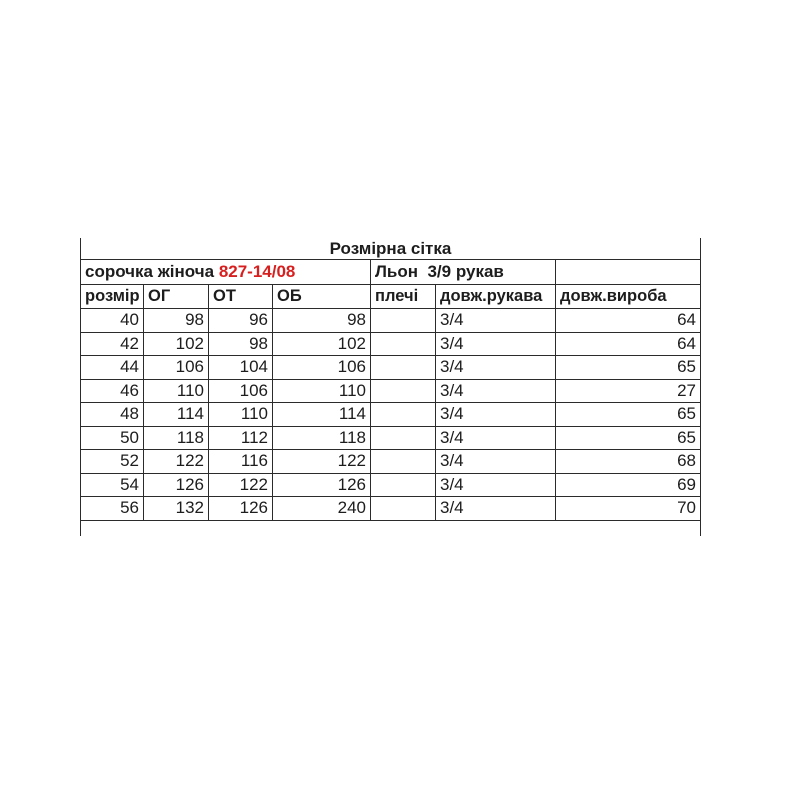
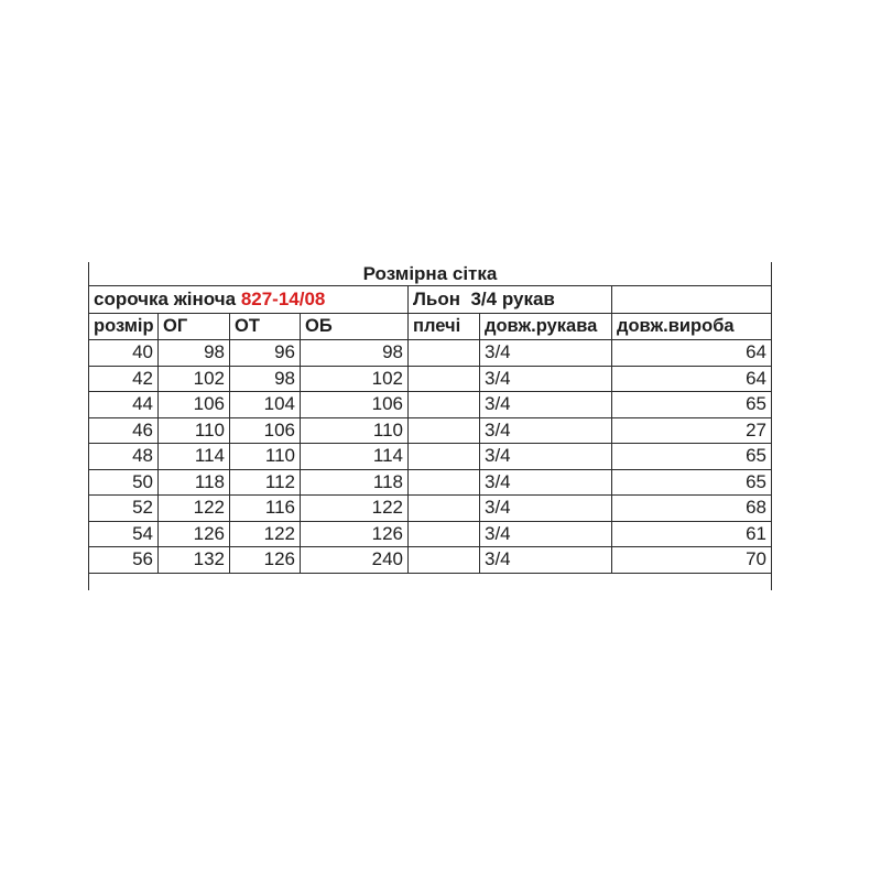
  Розмірна сітка
- сорочка жіноча 827-14/08	Льон 3/9 рукав
+ сорочка жіноча 827-14/08	Льон 3/4 рукав
  розмір	ОГ	ОТ	ОБ	плечі	довж.рукава	довж.вироба
  40	98	96	98		3/4	64
  42	102	98	102		3/4	64
  44	106	104	106		3/4	65
  46	110	106	110		3/4	27
  48	114	110	114		3/4	65
  50	118	112	118		3/4	65
  52	122	116	122		3/4	68
- 54	126	122	126		3/4	69
+ 54	126	122	126		3/4	61
  56	132	126	240		3/4	70
